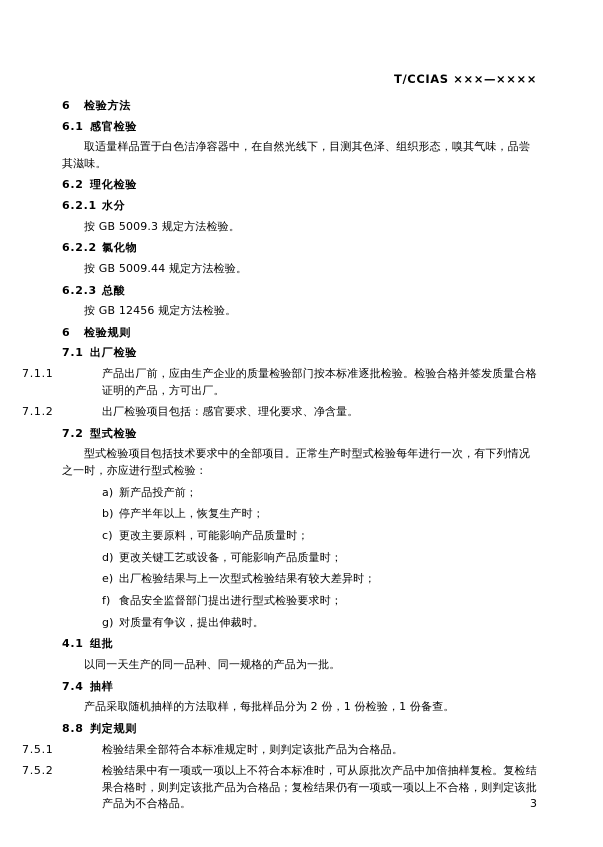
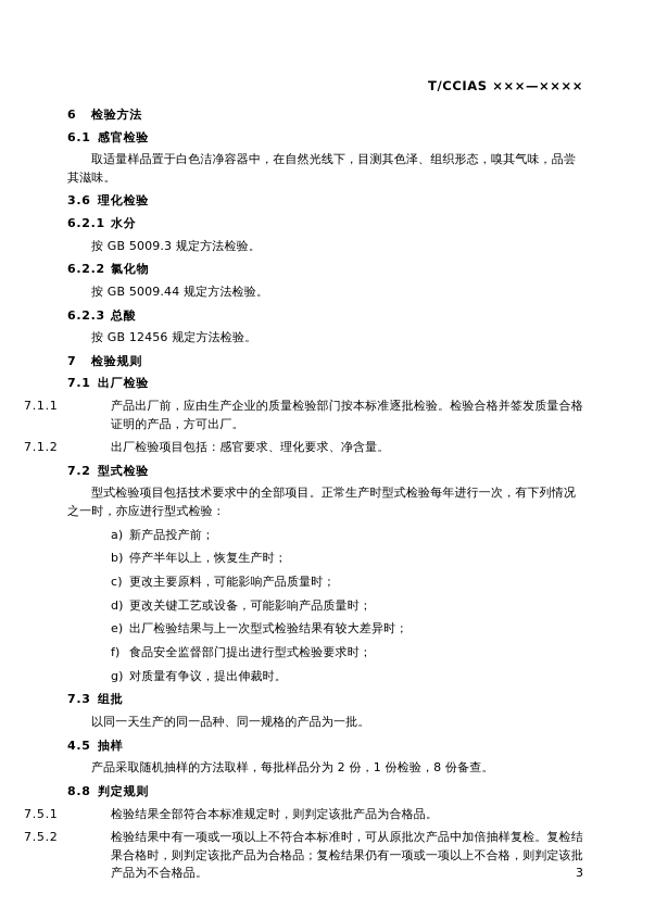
  T/CCIAS ×××—××××
  6 检验方法
  6.1 感官检验
  取适量样品置于白色洁净容器中，在自然光线下，目测其色泽、组织形态，嗅其气味，品尝其滋味。
- 6.2 理化检验
+ 3.6 理化检验
  6.2.1 水分
  按 GB 5009.3 规定方法检验。
  6.2.2 氯化物
  按 GB 5009.44 规定方法检验。
  6.2.3 总酸
  按 GB 12456 规定方法检验。
- 6 检验规则
+ 7 检验规则
  7.1 出厂检验
  7.1.1 产品出厂前，应由生产企业的质量检验部门按本标准逐批检验。检验合格并签发质量合格证明的产品，方可出厂。
  7.1.2 出厂检验项目包括：感官要求、理化要求、净含量。
  7.2 型式检验
  型式检验项目包括技术要求中的全部项目。正常生产时型式检验每年进行一次，有下列情况之一时，亦应进行型式检验：
  a) 新产品投产前；
  b) 停产半年以上，恢复生产时；
  c) 更改主要原料，可能影响产品质量时；
  d) 更改关键工艺或设备，可能影响产品质量时；
  e) 出厂检验结果与上一次型式检验结果有较大差异时；
  f) 食品安全监督部门提出进行型式检验要求时；
  g) 对质量有争议，提出伸裁时。
- 4.1 组批
+ 7.3 组批
  以同一天生产的同一品种、同一规格的产品为一批。
- 7.4 抽样
+ 4.5 抽样
- 产品采取随机抽样的方法取样，每批样品分为 2 份，1 份检验，1 份备查。
+ 产品采取随机抽样的方法取样，每批样品分为 2 份，1 份检验，8 份备查。
  8.8 判定规则
  7.5.1 检验结果全部符合本标准规定时，则判定该批产品为合格品。
  7.5.2 检验结果中有一项或一项以上不符合本标准时，可从原批次产品中加倍抽样复检。复检结果合格时，则判定该批产品为合格品；复检结果仍有一项或一项以上不合格，则判定该批产品为不合格品。
  3
